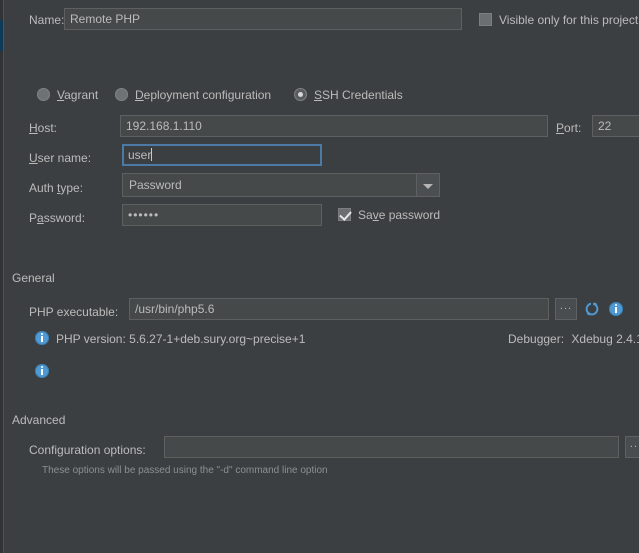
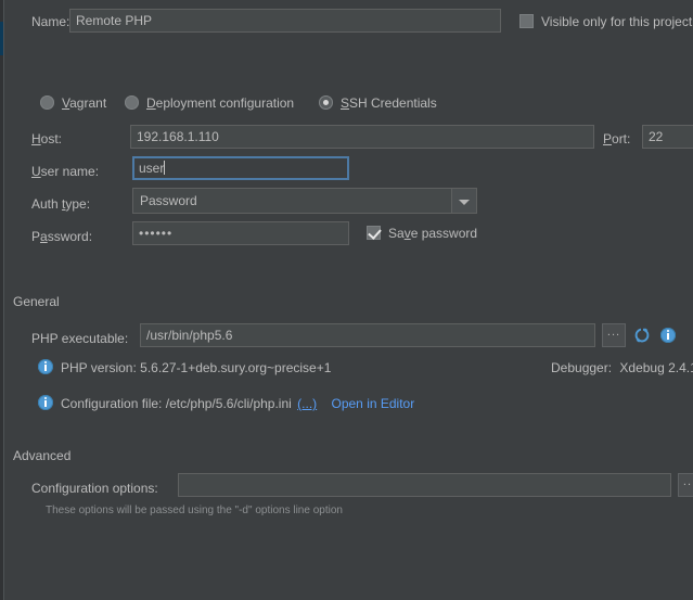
  Name:
  Remote PHP
  Visible only for this project
  Vagrant
  Deployment configuration
  SSH Credentials
  Host:
  192.168.1.110
  Port:
  22
  User name:
  user
  Auth type:
  Password
  Password:
  ••••••
  Save password
  General
  PHP executable:
  /usr/bin/php5.6
  ...
  PHP version: 5.6.27-1+deb.sury.org~precise+1
  Debugger: Xdebug 2.4.
+ Configuration file: /etc/php/5.6/cli/php.ini (...) Open in Editor
  Advanced
  Configuration options:
- These options will be passed using the "-d" command line option
+ These options will be passed using the "-d" options line option
